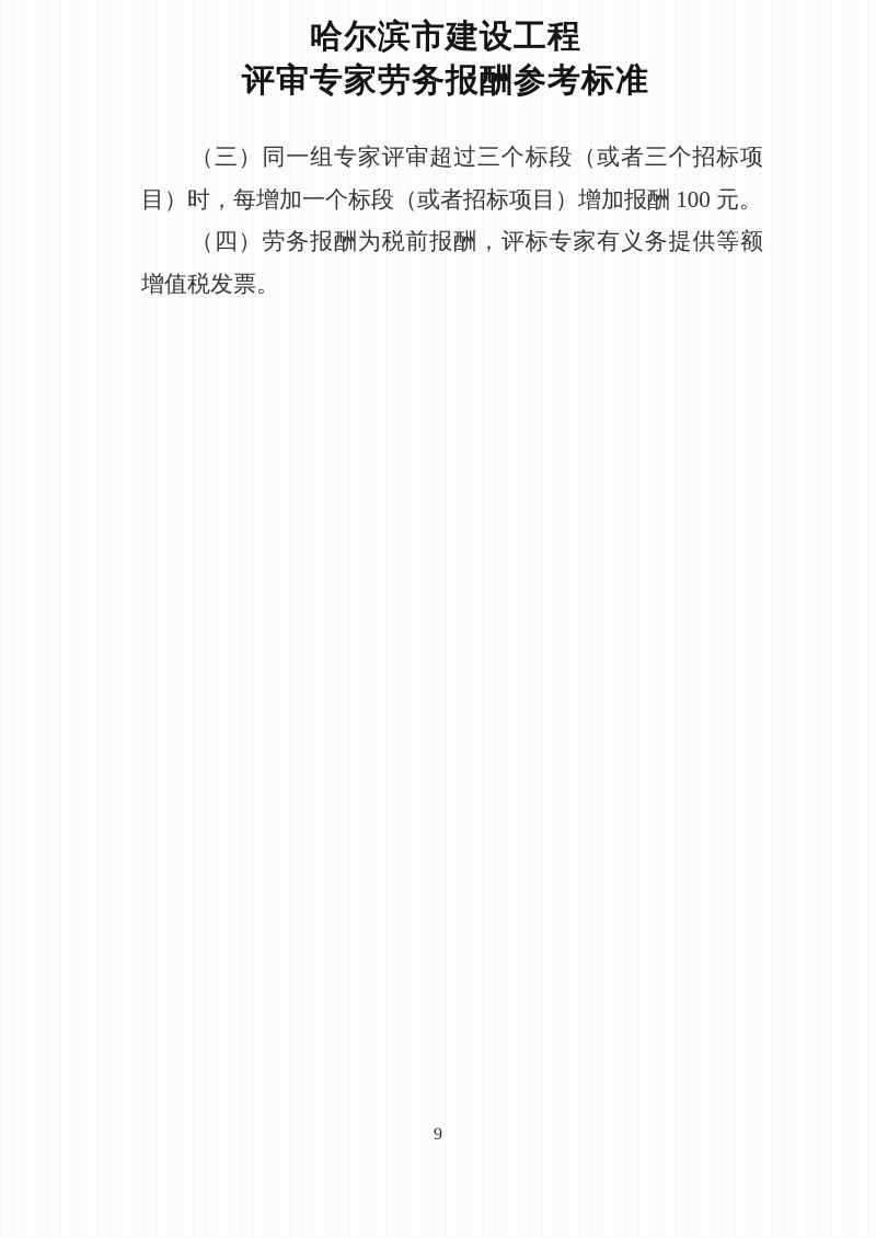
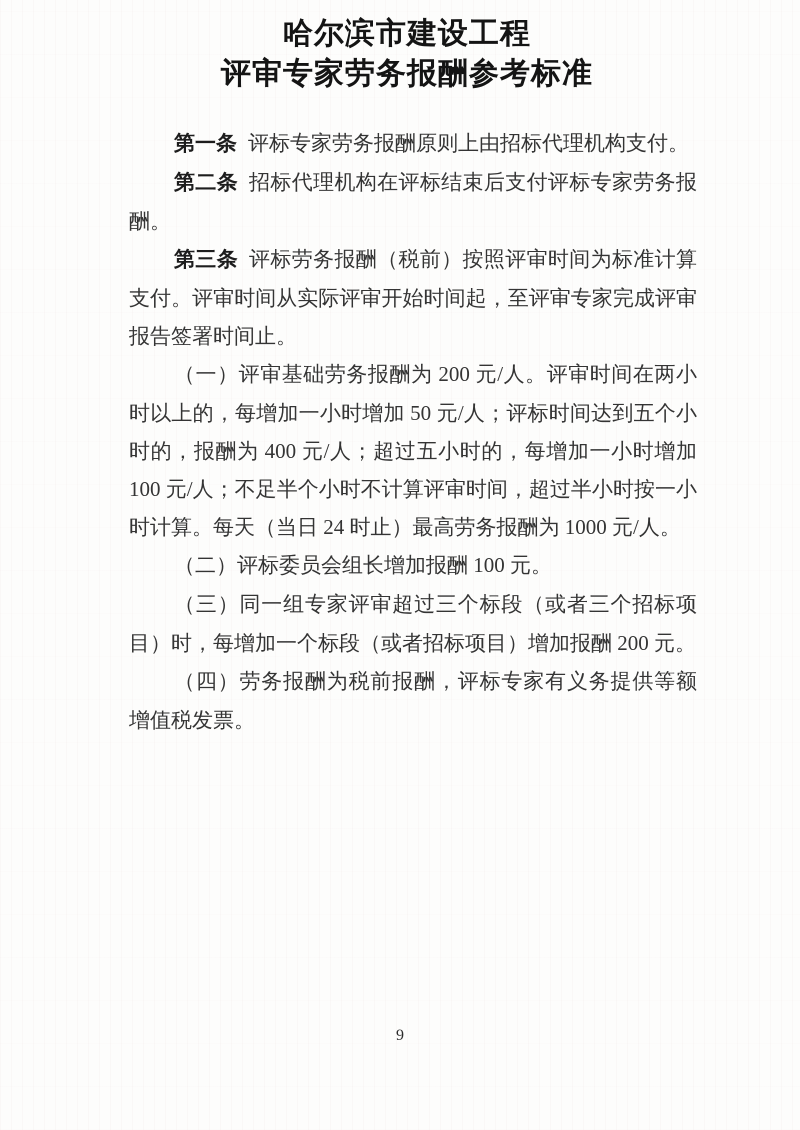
  哈尔滨市建设工程
  评审专家劳务报酬参考标准
+ 第一条 评标专家劳务报酬原则上由招标代理机构支付。
+ 第二条 招标代理机构在评标结束后支付评标专家劳务报酬。
+ 第三条 评标劳务报酬（税前）按照评审时间为标准计算支付。评审时间从实际评审开始时间起，至评审专家完成评审报告签署时间止。
+ （一）评审基础劳务报酬为 200 元/人。评审时间在两小时以上的，每增加一小时增加 50 元/人；评标时间达到五个小时的，报酬为 400 元/人；超过五小时的，每增加一小时增加 100 元/人；不足半个小时不计算评审时间，超过半小时按一小时计算。每天（当日 24 时止）最高劳务报酬为 1000 元/人。
+ （二）评标委员会组长增加报酬 100 元。
- （三）同一组专家评审超过三个标段（或者三个招标项目）时，每增加一个标段（或者招标项目）增加报酬 100 元。
+ （三）同一组专家评审超过三个标段（或者三个招标项目）时，每增加一个标段（或者招标项目）增加报酬 200 元。
  （四）劳务报酬为税前报酬，评标专家有义务提供等额增值税发票。
  9
